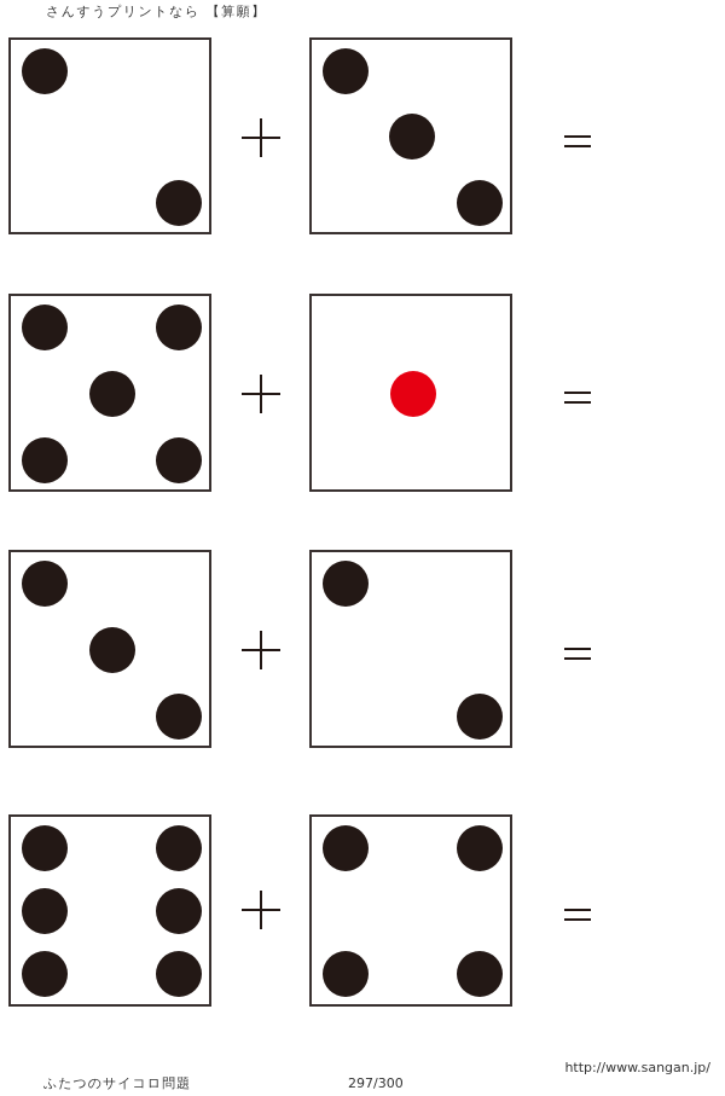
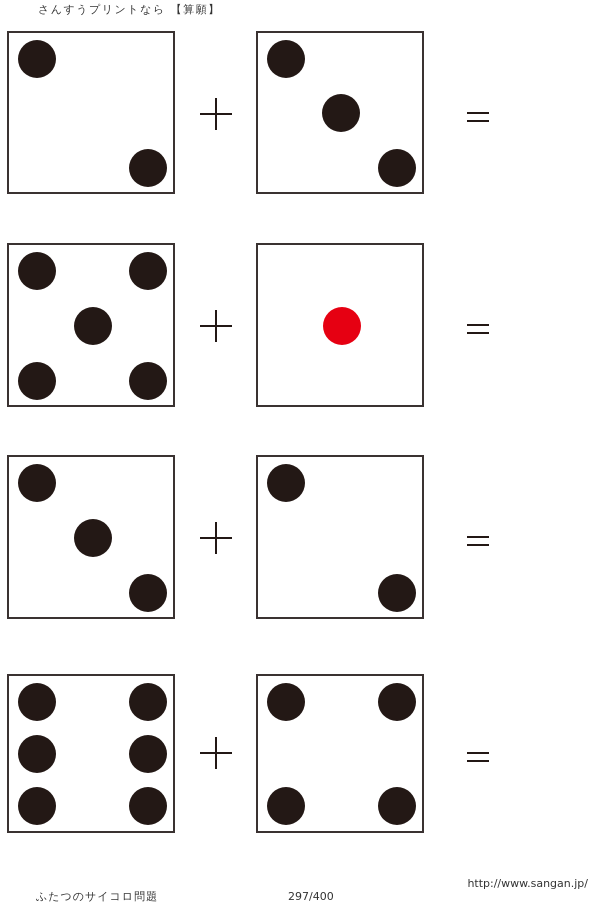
  さんすうプリントなら 【算願】
  ふたつのサイコロ問題
- 297/300
+ 297/400
  http://www.sangan.jp/
